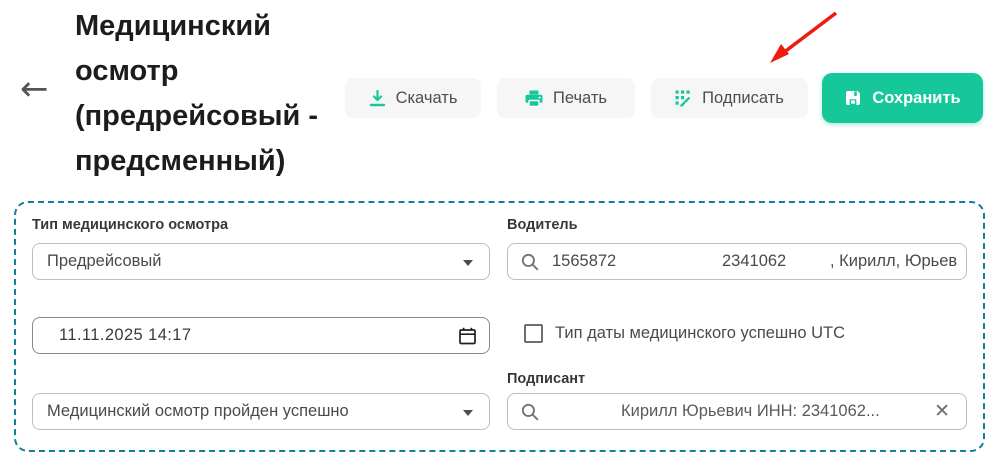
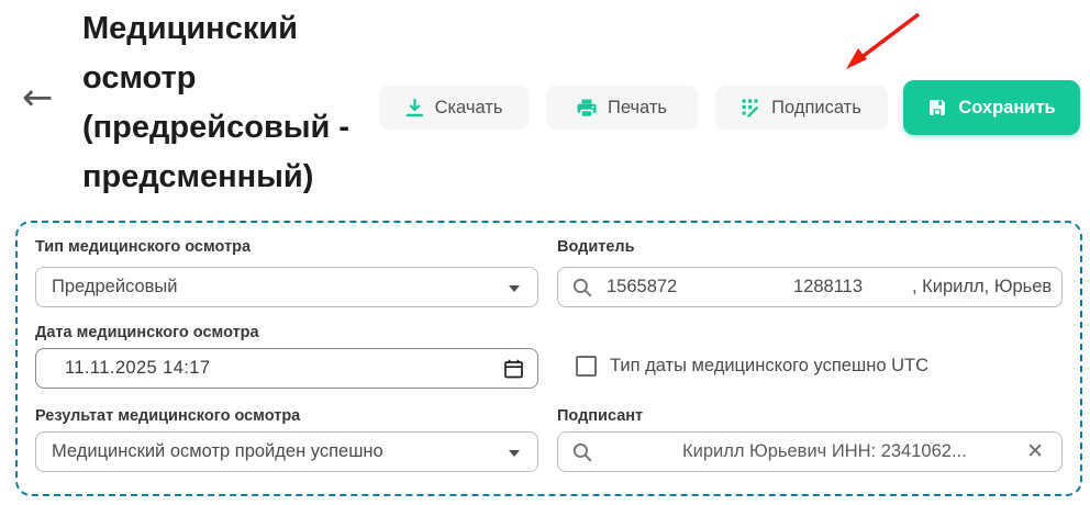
  ←
  Медицинский осмотр (предрейсовый - предсменный)
  Скачать
  Печать
  Подписать
  Сохранить
  Тип медицинского осмотра
  Предрейсовый
  Водитель
  1565872
- 2341062
+ 1288113
  , Кирилл, Юрьев
+ Дата медицинского осмотра
  11.11.2025 14:17
  Тип даты медицинского успешно UTC
+ Результат медицинского осмотра
  Медицинский осмотр пройден успешно
  Подписант
  Кирилл Юрьевич ИНН: 2341062...
  ✕
